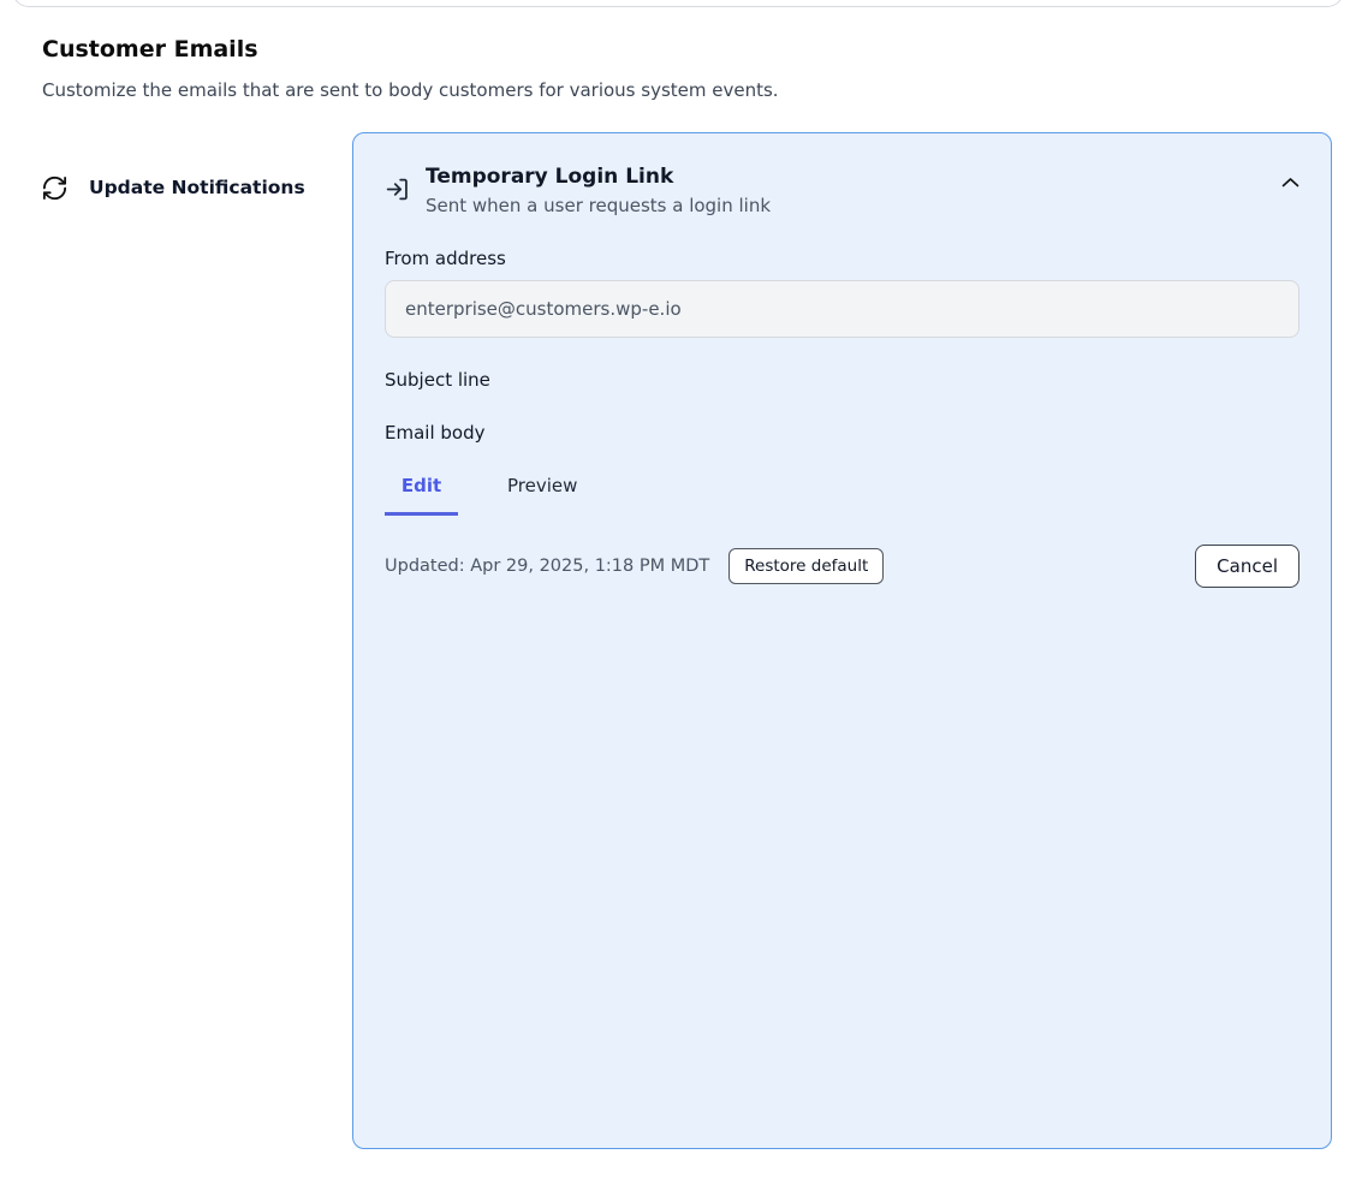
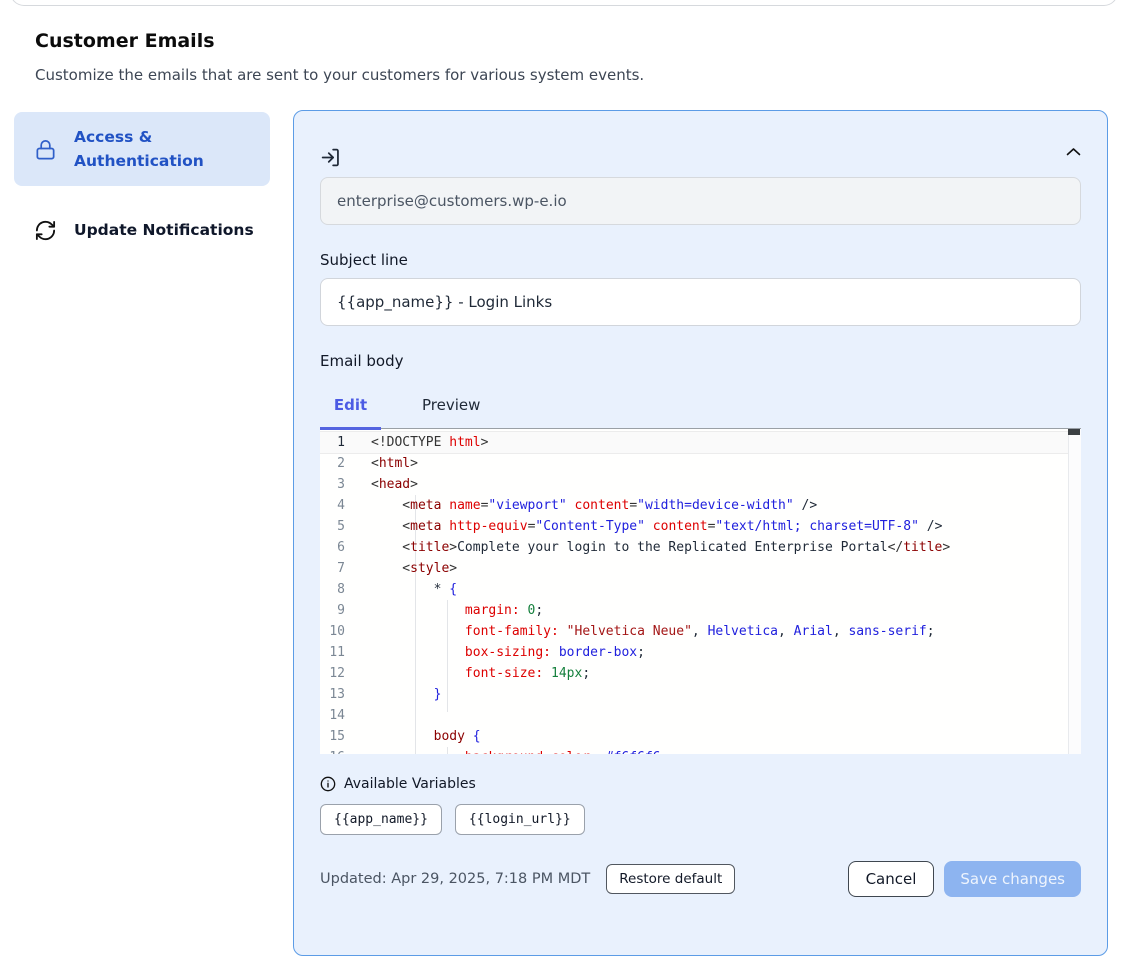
  Customer Emails
- Customize the emails that are sent to body customers for various system events.
+ Customize the emails that are sent to your customers for various system events.
+ Access & Authentication
  Update Notifications
- Temporary Login Link
- Sent when a user requests a login link
- From address
  enterprise@customers.wp-e.io
  Subject line
+ {{app_name}} - Login Links
  Email body
  Edit
  Preview
+ 1
+ <!DOCTYPE html>
+ 2
+ <html>
+ 3
+ <head>
+ 4
+ <meta name="viewport" content="width=device-width" />
+ 5
+ <meta http-equiv="Content-Type" content="text/html; charset=UTF-8" />
+ 6
+ <title>Complete your login to the Replicated Enterprise Portal</title>
+ 7
+ <style>
+ 8
+ * {
+ 9
+ margin: 0;
+ 10
+ font-family: "Helvetica Neue", Helvetica, Arial, sans-serif;
+ 11
+ box-sizing: border-box;
+ 12
+ font-size: 14px;
+ 13
+ }
+ 14
+ 15
+ body {
+ Available Variables
+ {{app_name}}
+ {{login_url}}
- Updated: Apr 29, 2025, 1:18 PM MDT
+ Updated: Apr 29, 2025, 7:18 PM MDT
  Restore default
  Cancel
+ Save changes
